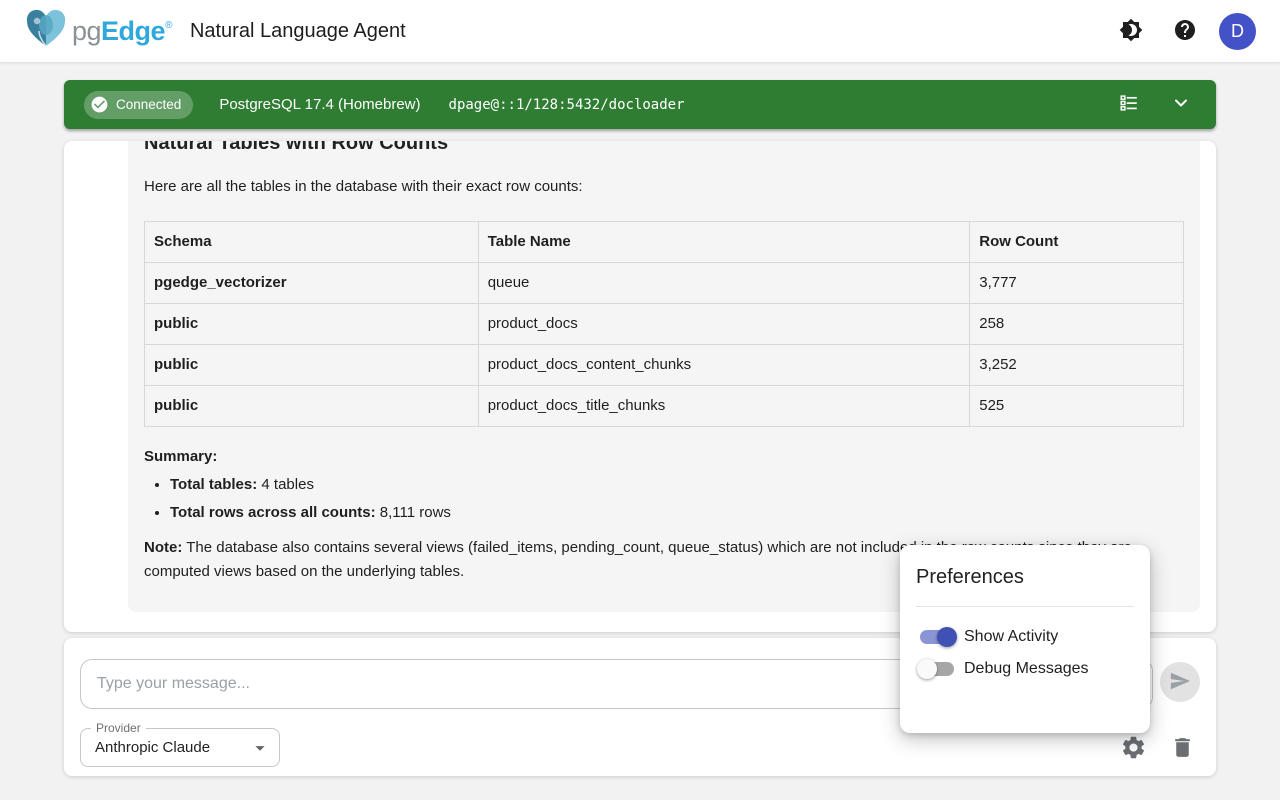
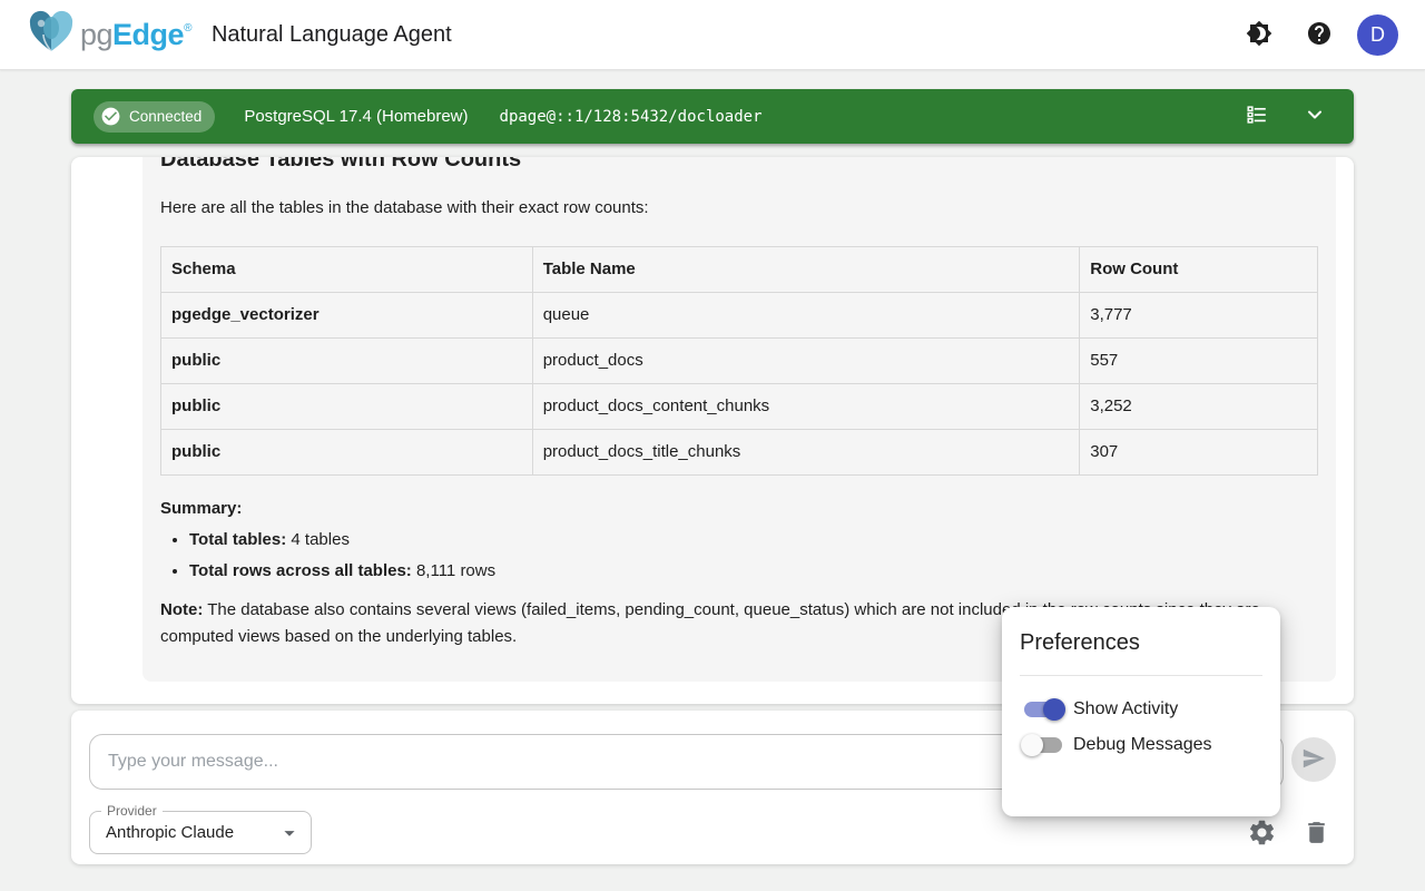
  pg
  Edge
  ®
  Natural Language Agent
  D
  Connected
  PostgreSQL 17.4 (Homebrew)
  dpage@::1/128:5432/docloader
- Natural Tables with Row Counts
+ Database Tables with Row Counts
  Here are all the tables in the database with their exact row counts:
  Schema	Table Name	Row Count
  pgedge_vectorizer	queue	3,777
- public	product_docs	258
+ public	product_docs	557
  public	product_docs_content_chunks	3,252
- public	product_docs_title_chunks	525
+ public	product_docs_title_chunks	307
  Summary:
  Total tables: 4 tables
- Total rows across all counts: 8,111 rows
+ Total rows across all tables: 8,111 rows
  Note: The database also contains several views (failed_items, pending_count, queue_status) which are not includ computed views based on the underlying tables.
  Type your message...
  Provider
  Anthropic Claude
  Preferences
  Show Activity
  Debug Messages
